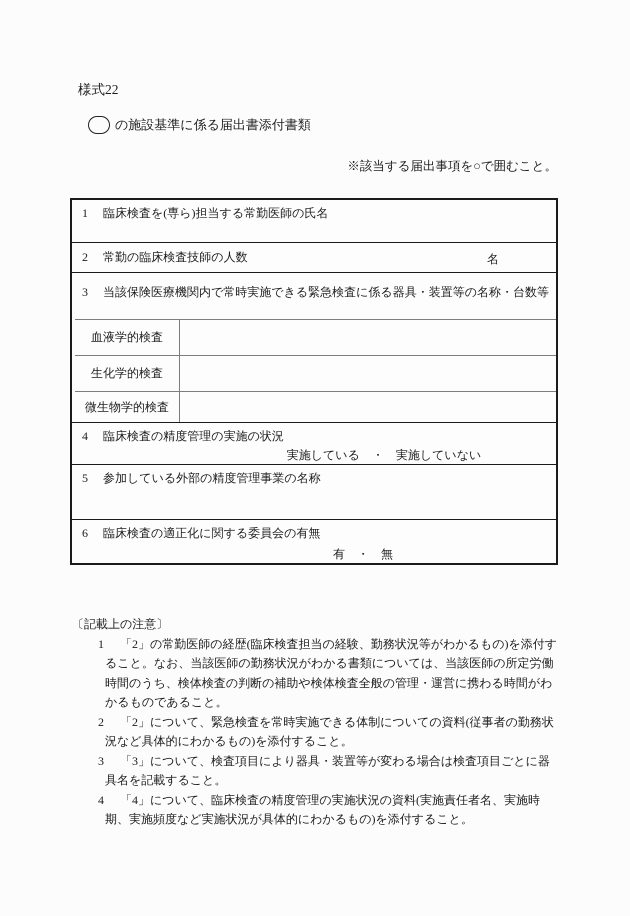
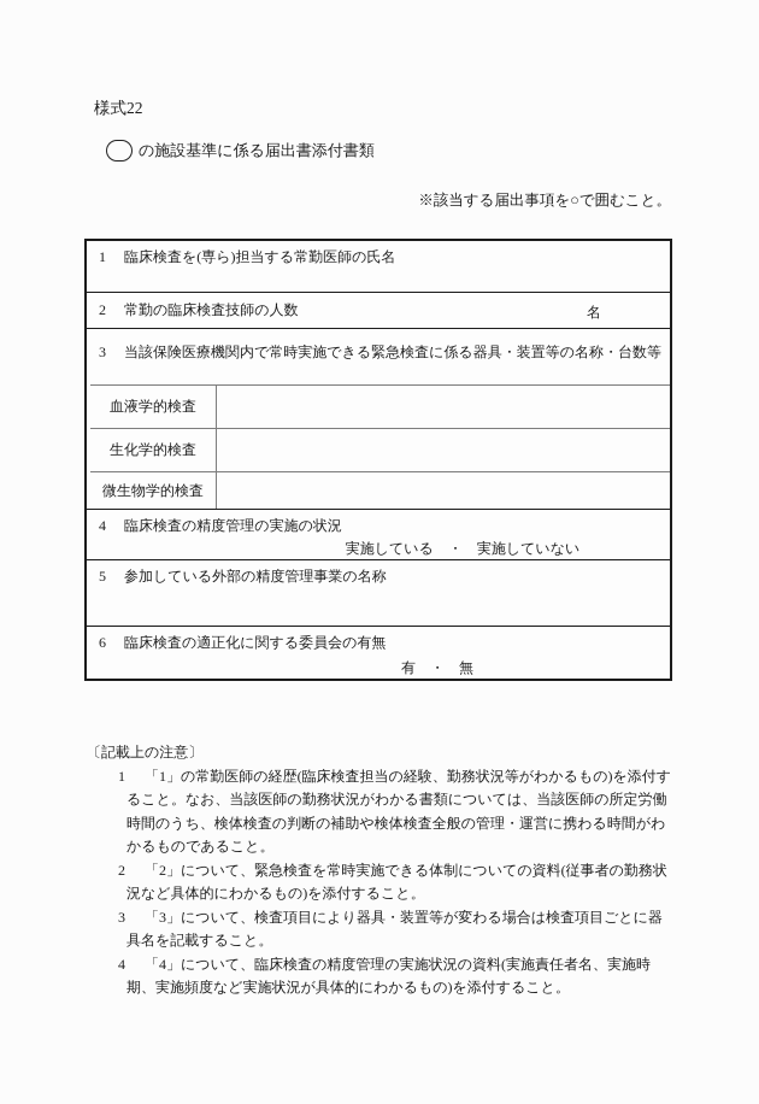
  様式22
  の施設基準に係る届出書添付書類
  ※該当する届出事項を○で囲むこと。
  1 臨床検査を(専ら)担当する常勤医師の氏名
  2 常勤の臨床検査技師の人数
  名
  3 当該保険医療機関内で常時実施できる緊急検査に係る器具・装置等の名称・台数等
  血液学的検査
  生化学的検査
  微生物学的検査
  4 臨床検査の精度管理の実施の状況
  実施している ・ 実施していない
  5 参加している外部の精度管理事業の名称
  6 臨床検査の適正化に関する委員会の有無
  有 ・ 無
  〔記載上の注意〕
  1
- 「2」の常勤医師の経歴(臨床検査担当の経験、勤務状況等がわかるもの)を添付すること。なお、当該医師の勤務状況がわかる書類については、当該医師の所定労働時間のうち、検体検査の判断の補助や検体検査全般の管理・運営に携わる時間がわかるものであること。
+ 「1」の常勤医師の経歴(臨床検査担当の経験、勤務状況等がわかるもの)を添付すること。なお、当該医師の勤務状況がわかる書類については、当該医師の所定労働時間のうち、検体検査の判断の補助や検体検査全般の管理・運営に携わる時間がわかるものであること。
  2
  「2」について、緊急検査を常時実施できる体制についての資料(従事者の勤務状況など具体的にわかるもの)を添付すること。
  3
  「3」について、検査項目により器具・装置等が変わる場合は検査項目ごとに器具名を記載すること。
  4
  「4」について、臨床検査の精度管理の実施状況の資料(実施責任者名、実施時期、実施頻度など実施状況が具体的にわかるもの)を添付すること。
